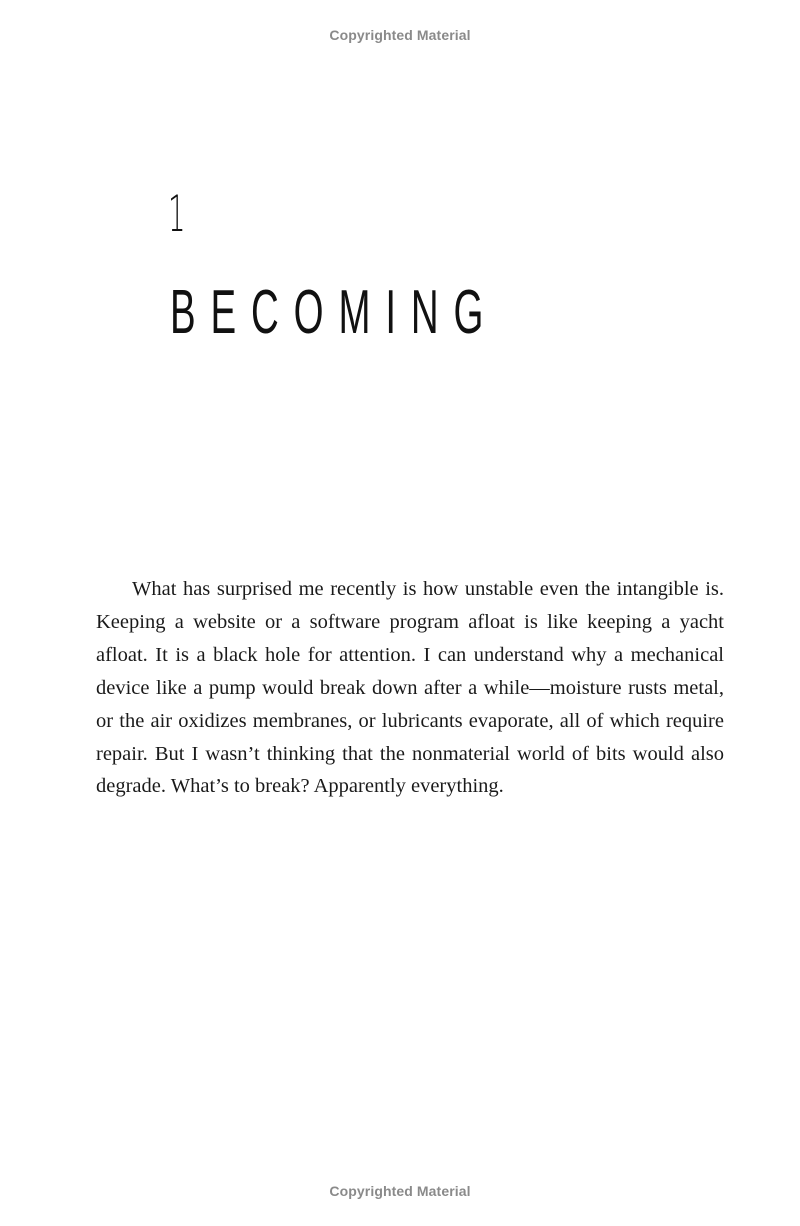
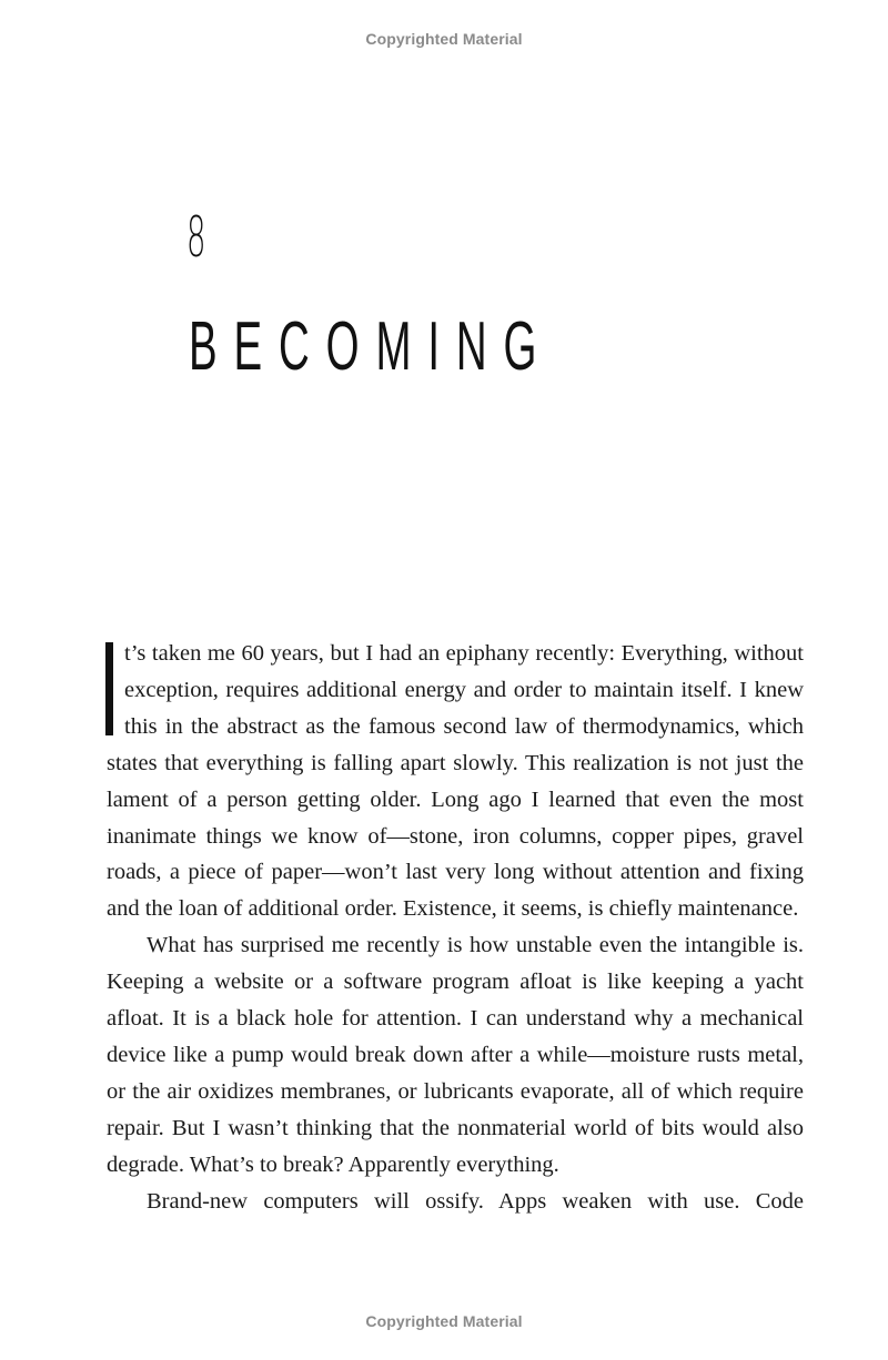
  Copyrighted Material
- 1
+ 8
  BECOMING
+ t’s taken me 60 years, but I had an epiphany recently: Everything, without exception, requires additional energy and order to maintain itself. I knew this in the abstract as the famous second law of thermodynamics, which states that everything is falling apart slowly. This realization is not just the lament of a person getting older. Long ago I learned that even the most inanimate things we know of—stone, iron columns, copper pipes, gravel roads, a piece of paper—won’t last very long without attention and fixing and the loan of additional order. Existence, it seems, is chiefly maintenance.
  What has surprised me recently is how unstable even the intangible is. Keeping a website or a software program afloat is like keeping a yacht afloat. It is a black hole for attention. I can understand why a mechanical device like a pump would break down after a while—moisture rusts metal, or the air oxidizes membranes, or lubricants evaporate, all of which require repair. But I wasn’t thinking that the nonmaterial world of bits would also degrade. What’s to break? Apparently everything.
+ Brand-new computers will ossify. Apps weaken with use. Code
  Copyrighted Material
